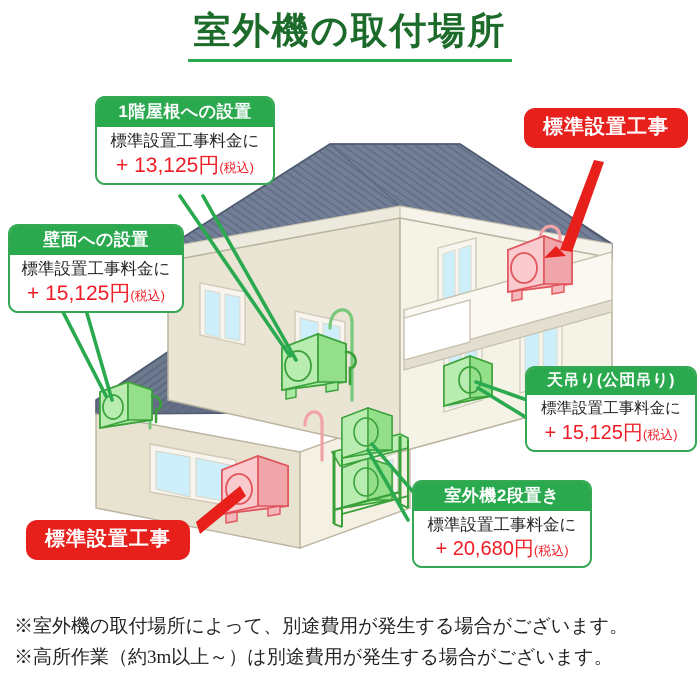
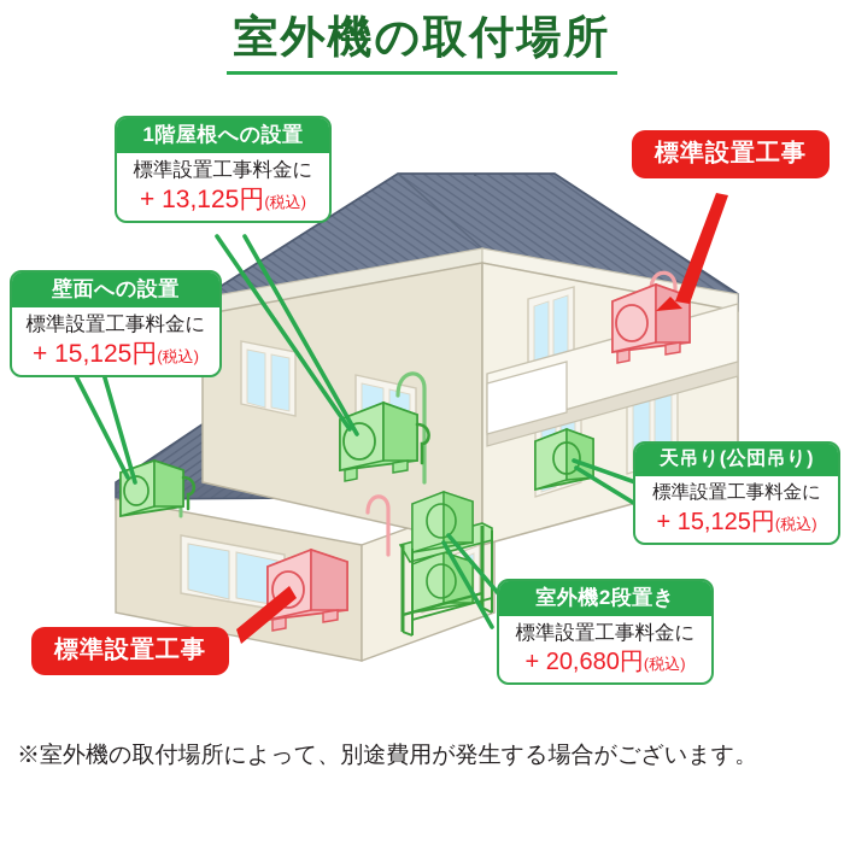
  室外機の取付場所
  1階屋根への設置
  標準設置工事料金に
  + 13,125円(税込)
  壁面への設置
  標準設置工事料金に
  + 15,125円(税込)
  天吊り(公団吊り)
  標準設置工事料金に
  + 15,125円(税込)
  室外機2段置き
  標準設置工事料金に
  + 20,680円(税込)
  標準設置工事
  標準設置工事
  ※室外機の取付場所によって、別途費用が発生する場合がございます。
- ※高所作業（約3m以上～）は別途費用が発生する場合がございます。
